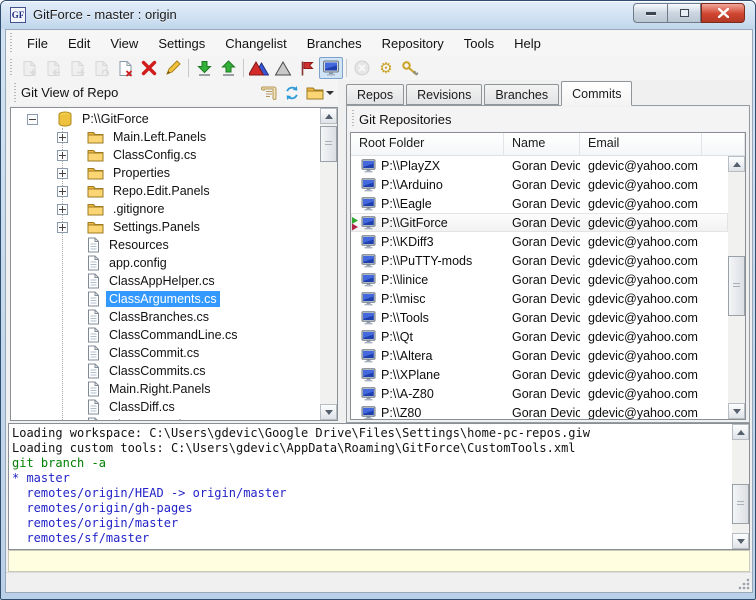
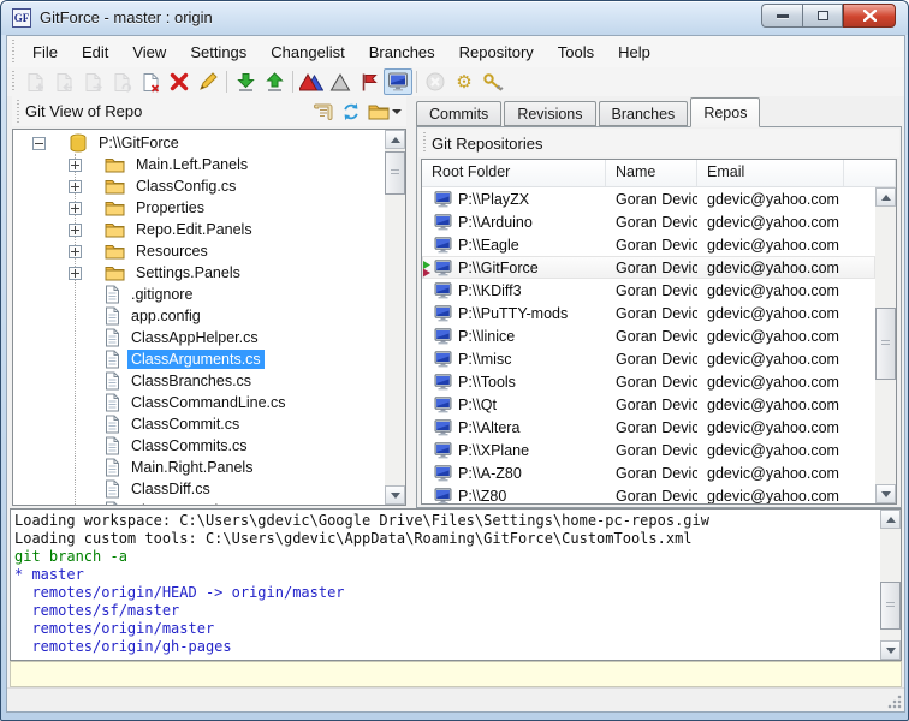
  GF
  GitForce - master : origin
  File
  Edit
  View
  Settings
  Changelist
  Branches
  Repository
  Tools
  Help
  ⚙
  Git View of Repo
- Repos
+ Commits
  Revisions
  Branches
- Commits
+ Repos
  P:\\GitForce
  Main.Left.Panels
  ClassConfig.cs
  Properties
  Repo.Edit.Panels
- .gitignore
+ Resources
  Settings.Panels
- Resources
+ .gitignore
  app.config
  ClassAppHelper.cs
  ClassArguments.cs
  ClassBranches.cs
  ClassCommandLine.cs
  ClassCommit.cs
  ClassCommits.cs
  Main.Right.Panels
  ClassDiff.cs
  Git Repositories
  Root Folder
  Name
  Email
  P:\\PlayZX
  Goran Devic
  gdevic@yahoo.com
  P:\\Arduino
  Goran Devic
  gdevic@yahoo.com
  P:\\Eagle
  Goran Devic
  gdevic@yahoo.com
  P:\\GitForce
  Goran Devic
  gdevic@yahoo.com
  P:\\KDiff3
  Goran Devic
  gdevic@yahoo.com
  P:\\PuTTY-mods
  Goran Devic
  gdevic@yahoo.com
  P:\\linice
  Goran Devic
  gdevic@yahoo.com
  P:\\misc
  Goran Devic
  gdevic@yahoo.com
  P:\\Tools
  Goran Devic
  gdevic@yahoo.com
  P:\\Qt
  Goran Devic
  gdevic@yahoo.com
  P:\\Altera
  Goran Devic
  gdevic@yahoo.com
  P:\\XPlane
  Goran Devic
  gdevic@yahoo.com
  P:\\A-Z80
  Goran Devic
  gdevic@yahoo.com
  P:\\Z80
  Goran Devic
  gdevic@yahoo.com
  Loading workspace: C:\Users\gdevic\Google Drive\Files\Settings\home-pc-repos.giw
  Loading custom tools: C:\Users\gdevic\AppData\Roaming\GitForce\CustomTools.xml
  git branch -a
  * master
  remotes/origin/HEAD -> origin/master
- remotes/origin/gh-pages
+ remotes/sf/master
  remotes/origin/master
- remotes/sf/master
+ remotes/origin/gh-pages
